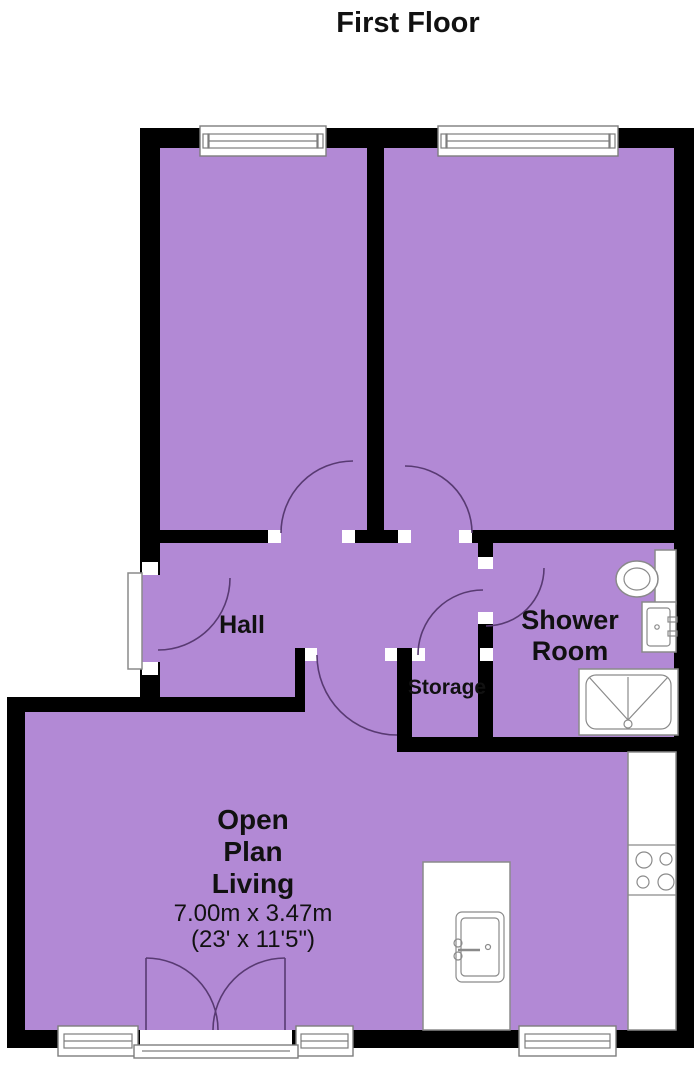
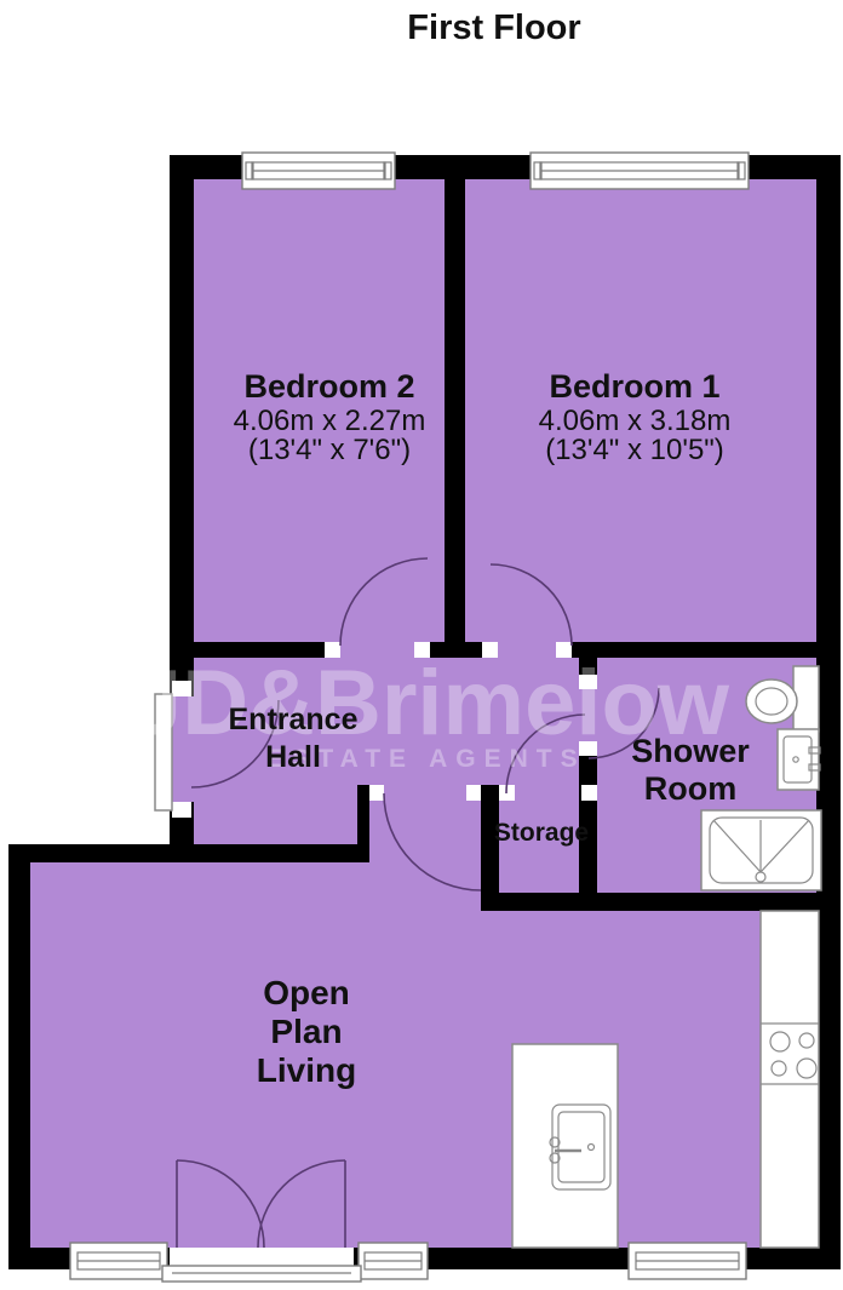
  First Floor
+ JD&Brimelow
+ ESTATE AGENTS
+ Bedroom 2
+ 4.06m x 2.27m
+ (13'4" x 7'6")
+ Bedroom 1
+ 4.06m x 3.18m
+ (13'4" x 10'5")
+ Entrance
  Hall
  Shower
  Room
  Storage
  Open
  Plan
  Living
- 7.00m x 3.47m
- (23' x 11'5")
